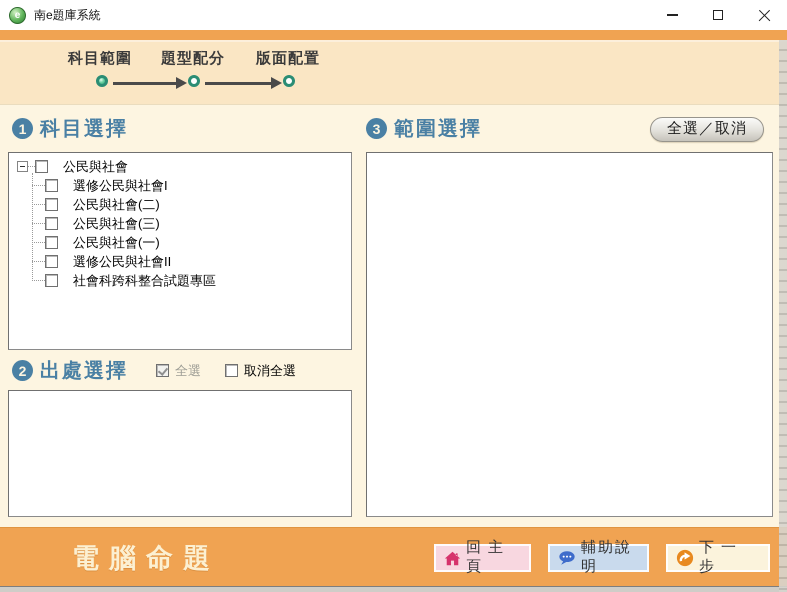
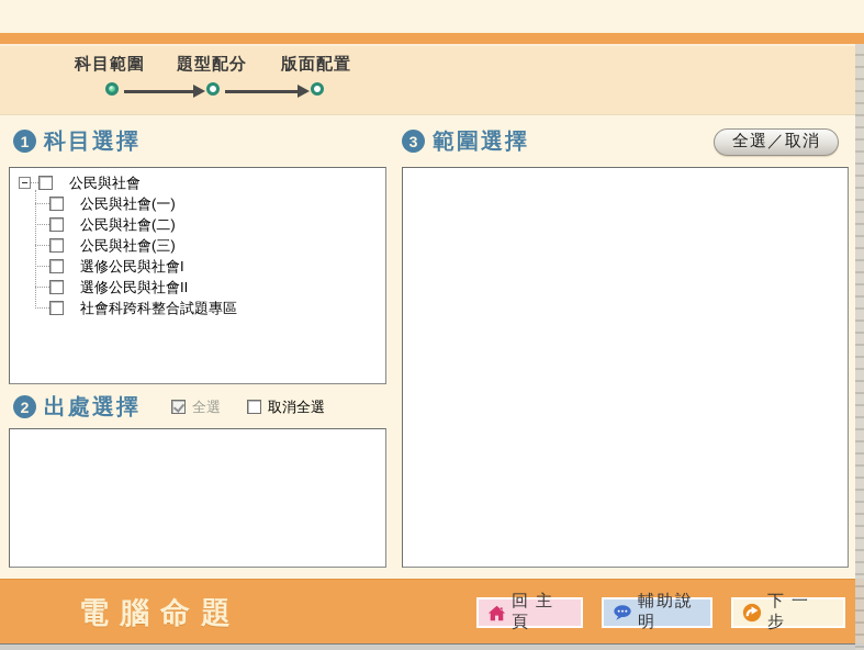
- e
- 南e題庫系統
  科目範圍
  題型配分
  版面配置
  1
  科目選擇
  公民與社會
- 選修公民與社會I
+ 公民與社會(一)
  公民與社會(二)
  公民與社會(三)
- 公民與社會(一)
+ 選修公民與社會I
  選修公民與社會II
  社會科跨科整合試題專區
  2
  出處選擇
  全選
  取消全選
  3
  範圍選擇
  全選／取消
  電腦命題
  回主頁
  輔助說明
  下一步
